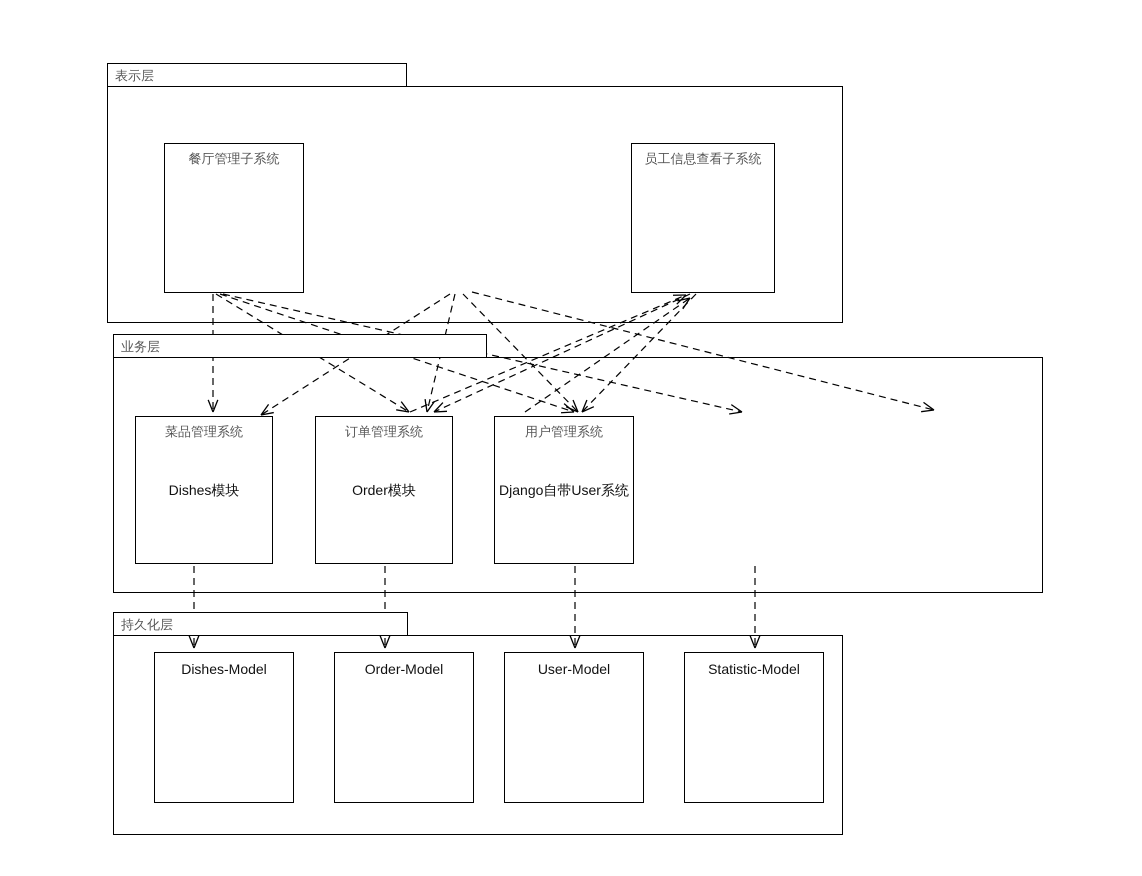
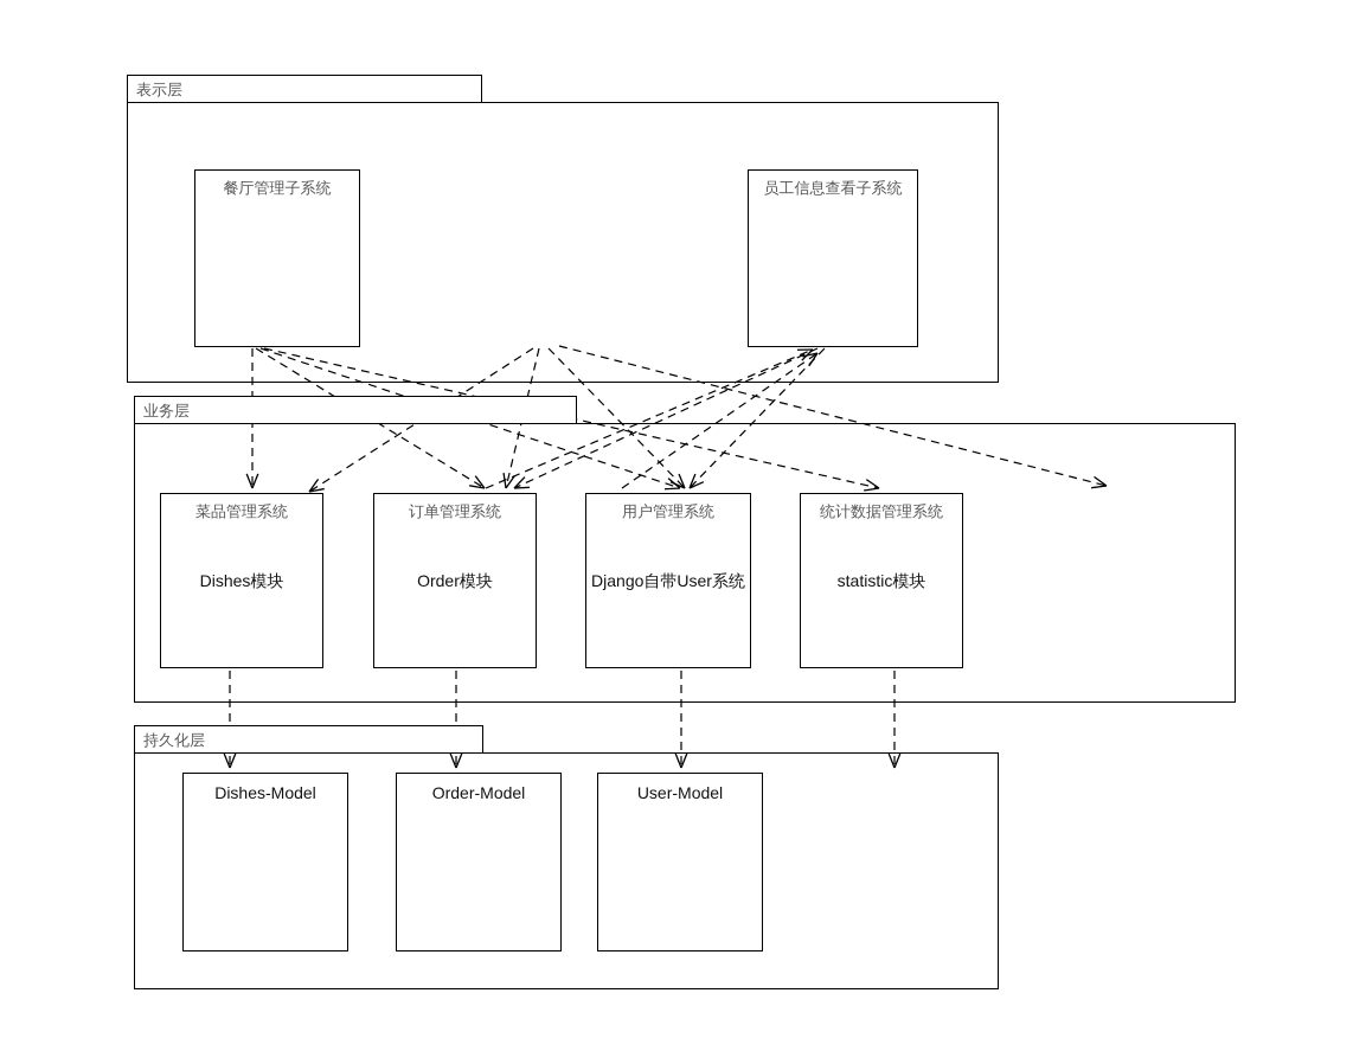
  表示层
  餐厅管理子系统
  员工信息查看子系统
  业务层
  菜品管理系统
  Dishes模块
  订单管理系统
  Order模块
  用户管理系统
  Django自带User系统
+ 统计数据管理系统
+ statistic模块
  持久化层
  Dishes-Model
  Order-Model
  User-Model
- Statistic-Model
